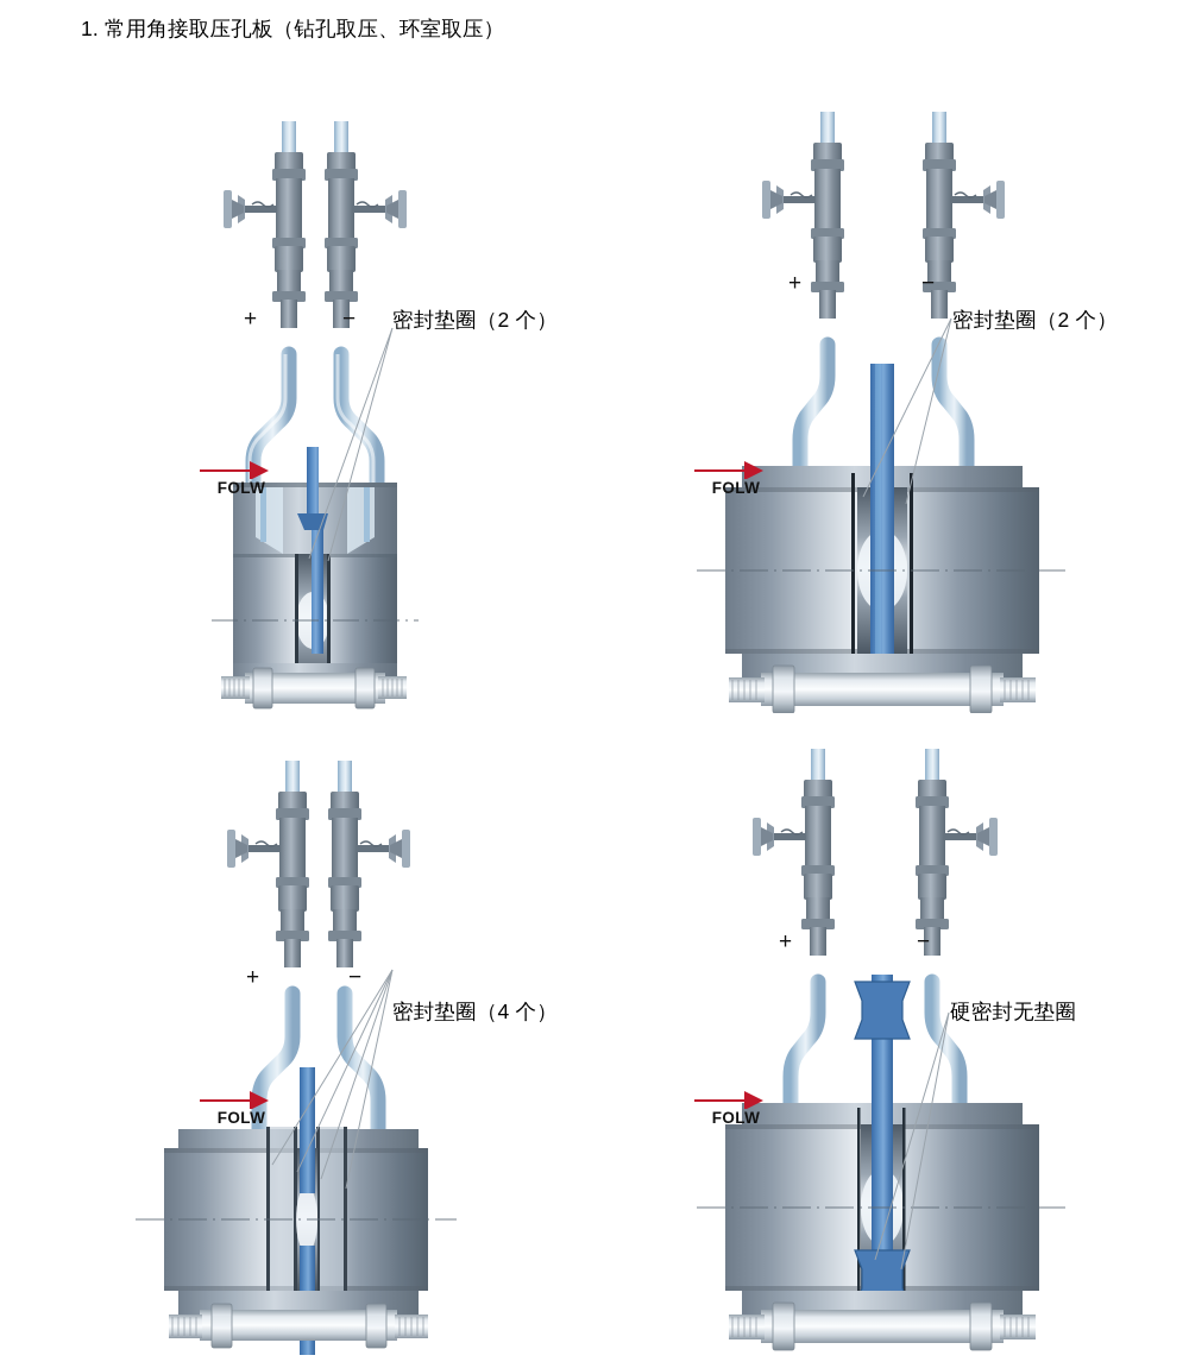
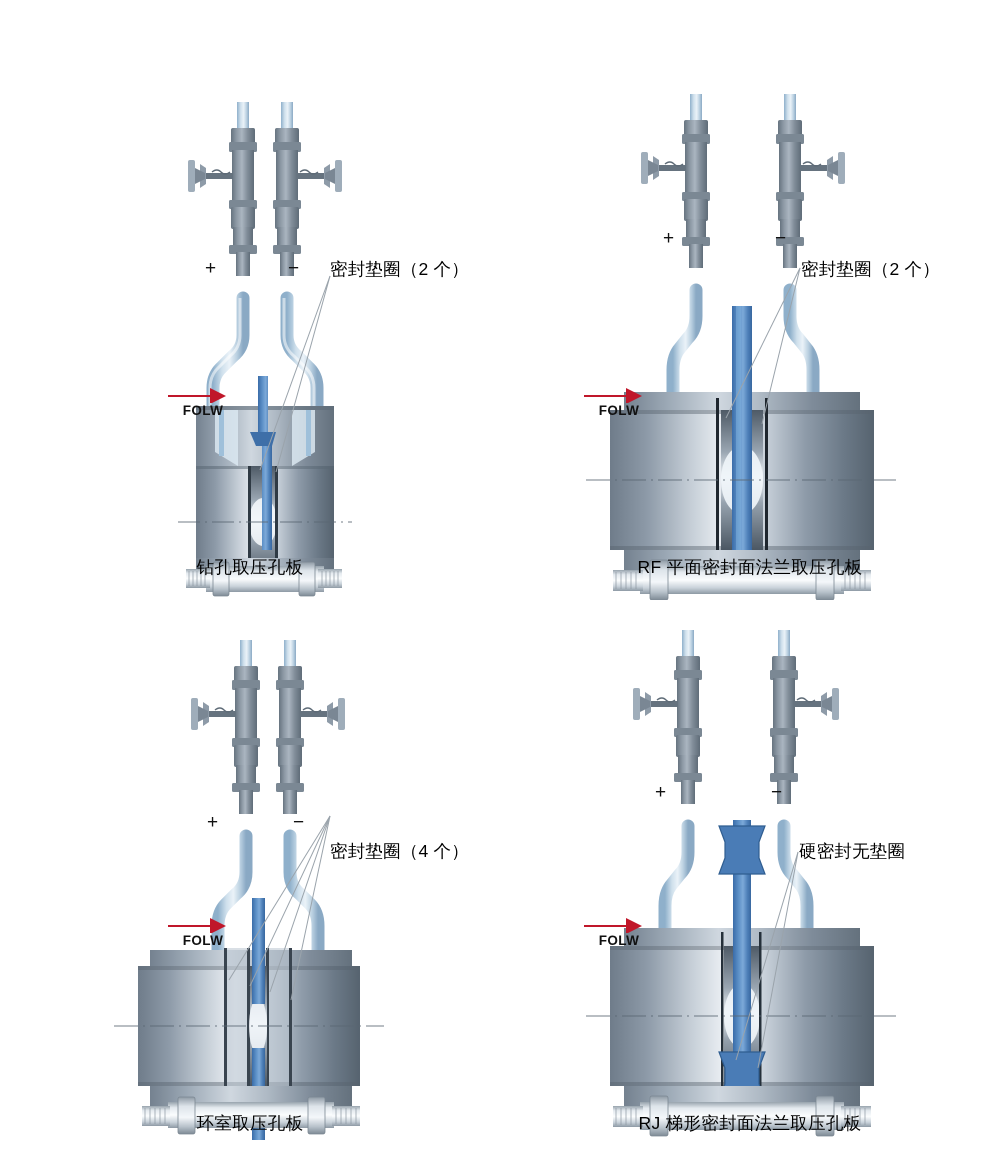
- 1. 常用角接取压孔板（钻孔取压、环室取压）
  FOLW
  FOLW
  FOLW
  FOLW
  +
  −
  +
  −
  +
  −
  +
  −
  密封垫圈（2 个）
  密封垫圈（2 个）
  密封垫圈（4 个）
  硬密封无垫圈
+ 钻孔取压孔板
+ RF 平面密封面法兰取压孔板
+ 环室取压孔板
+ RJ 梯形密封面法兰取压孔板
